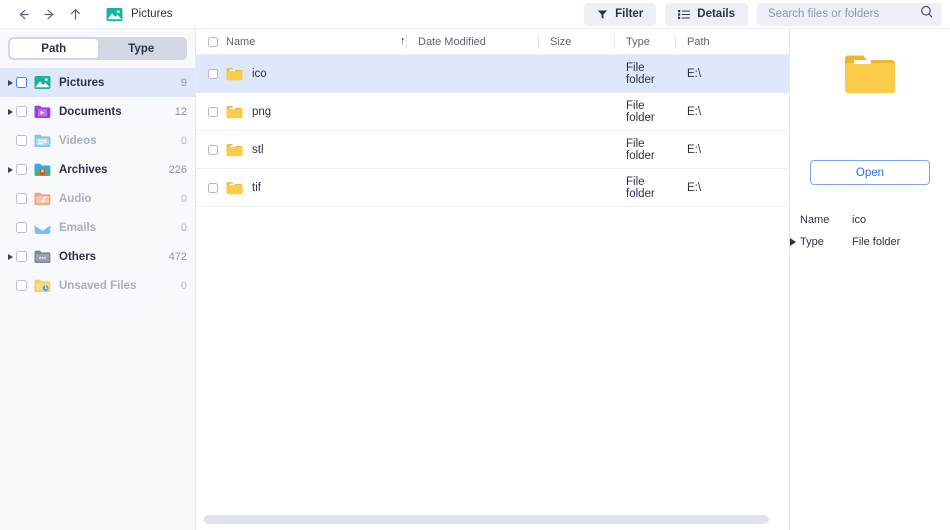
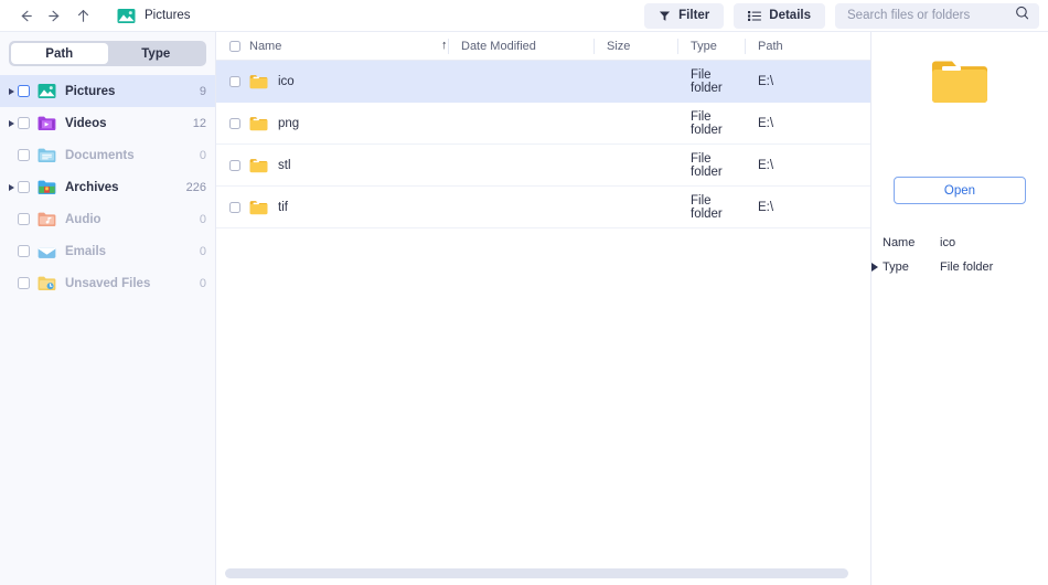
  Pictures
  Filter
  Details
  Search files or folders
  Path
  Type
  Pictures
  9
- Documents
+ Videos
  12
- Videos
+ Documents
  0
  Archives
  226
  Audio
  0
  Emails
  0
- Others
- 472
  Unsaved Files
  0
  Name
  ↑
  Date Modified
  Size
  Type
  Path
  ico
  File folder
  E:\
  png
  File folder
  E:\
  stl
  File folder
  E:\
  tif
  File folder
  E:\
  Open
  Name
  ico
  Type
  File folder
